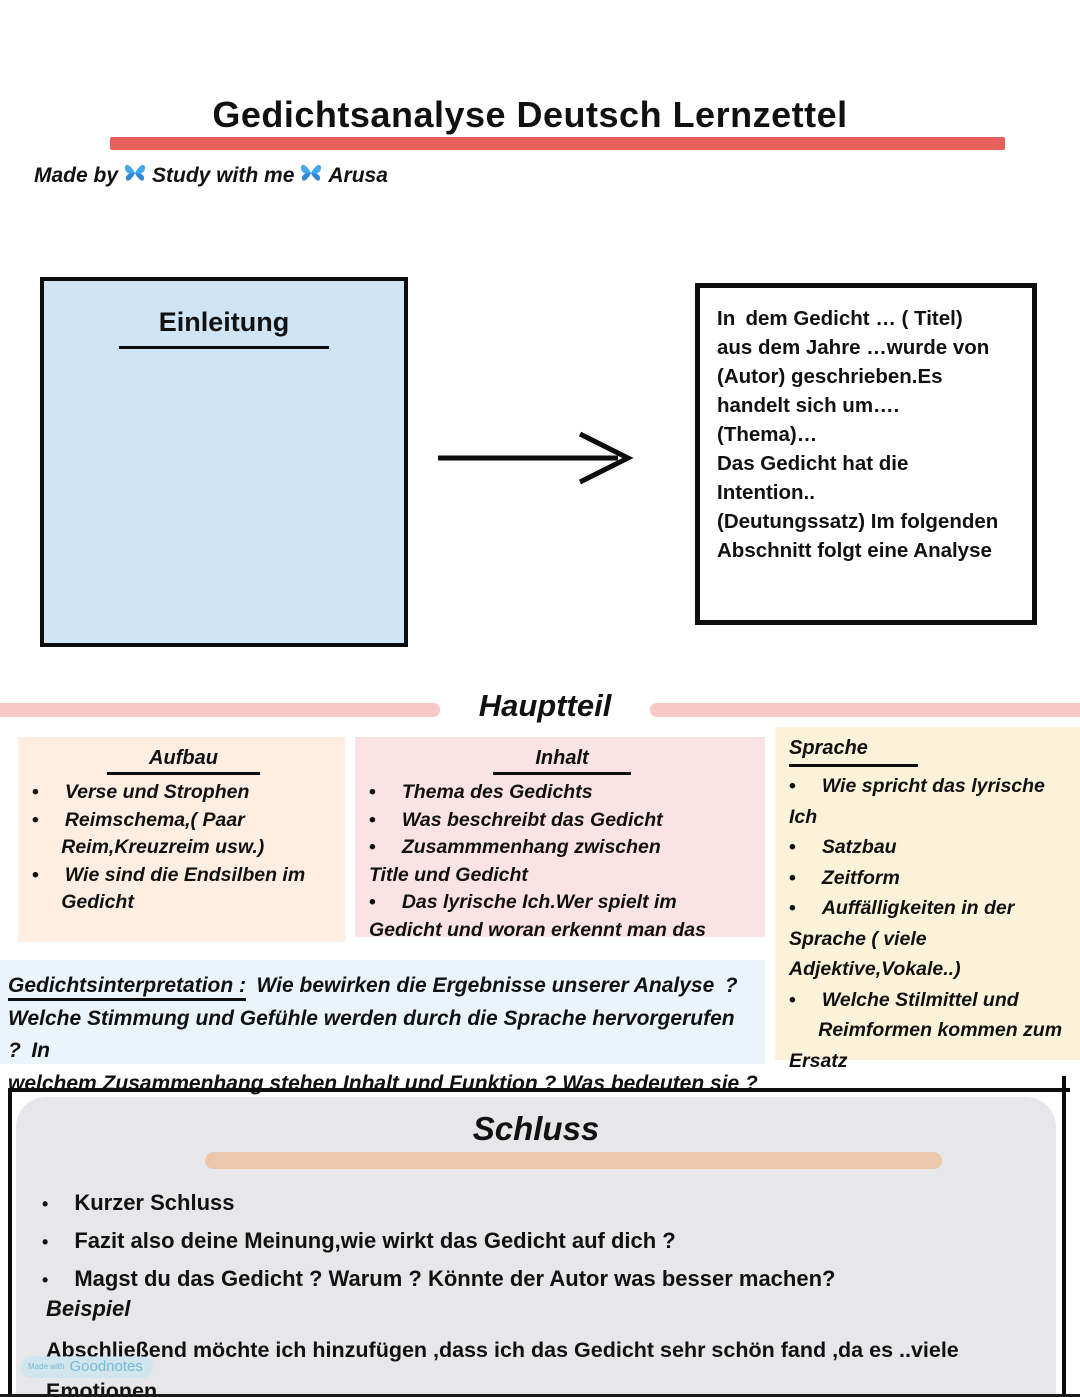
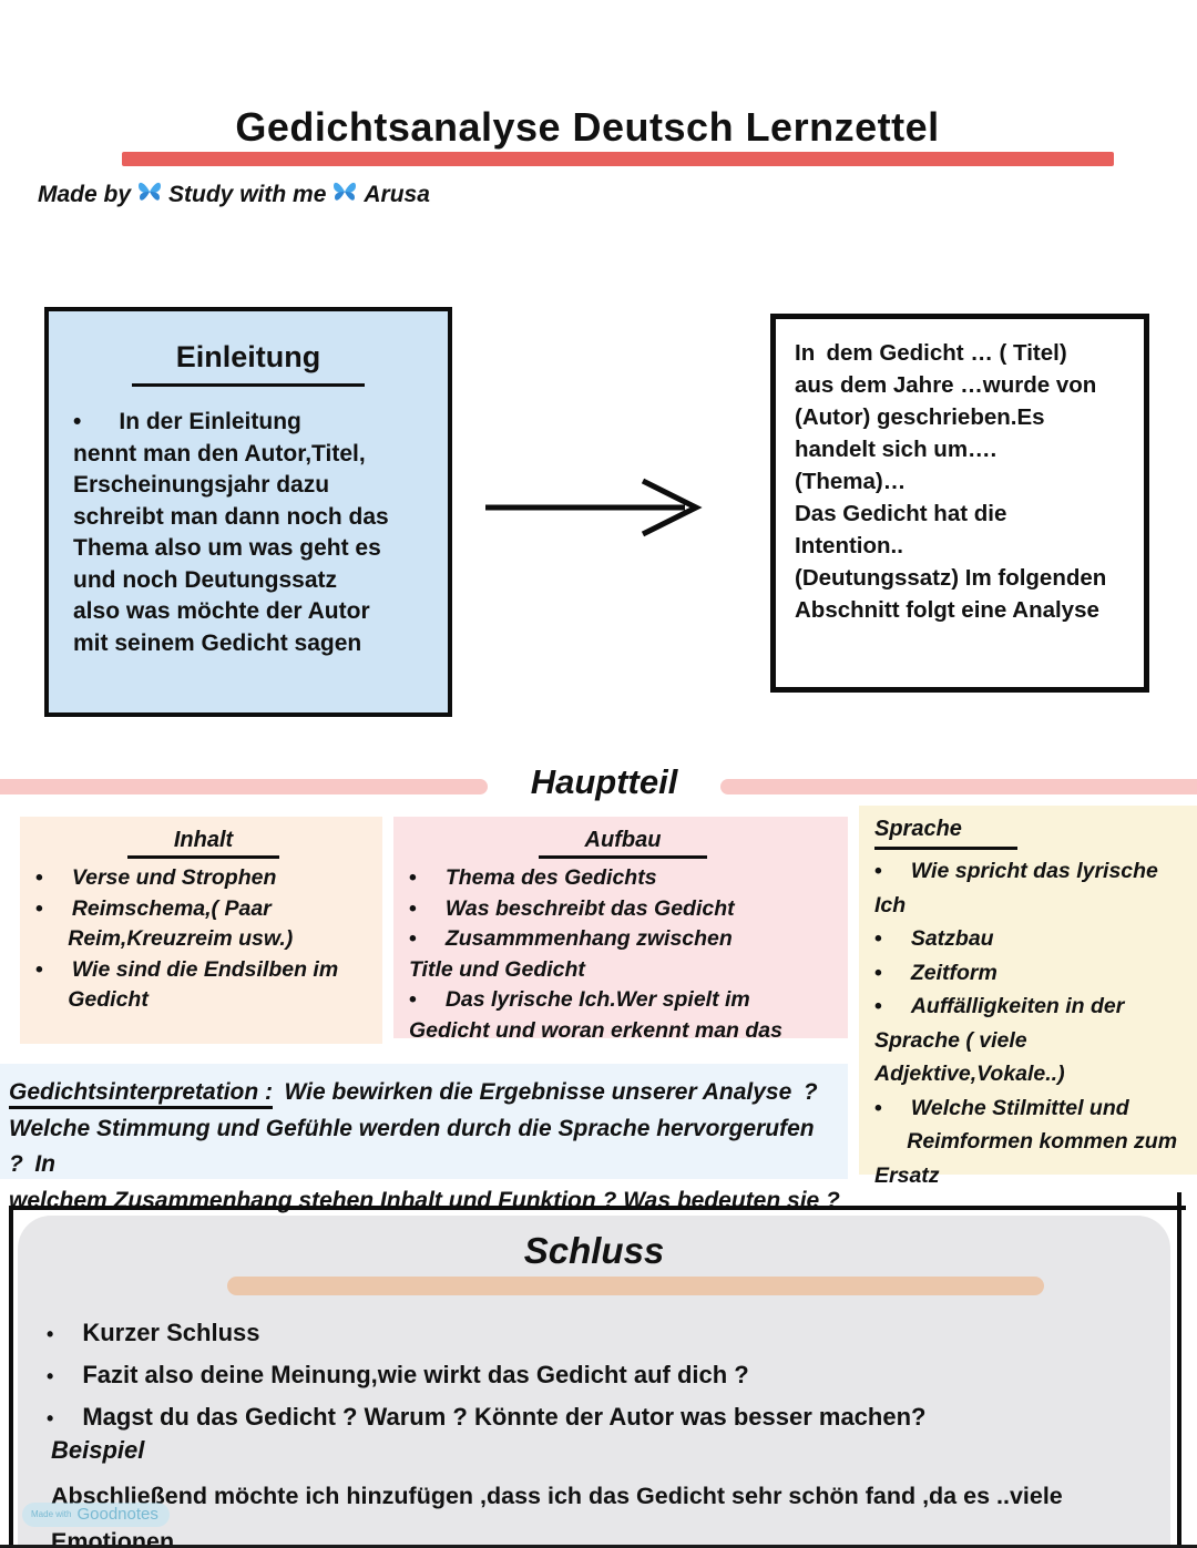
  Gedichtsanalyse Deutsch Lernzettel
  Made by
  Study with me
  Arusa
  Einleitung
+ • In der Einleitung
+ nennt man den Autor,Titel,
+ Erscheinungsjahr dazu
+ schreibt man dann noch das
+ Thema also um was geht es
+ und noch Deutungssatz
+ also was möchte der Autor
+ mit seinem Gedicht sagen
  In dem Gedicht … ( Titel)
  aus dem Jahre …wurde von
  (Autor) geschrieben.Es
  handelt sich um….
  (Thema)…
  Das Gedicht hat die
  Intention..
  (Deutungssatz) Im folgenden
  Abschnitt folgt eine Analyse
  Hauptteil
- Aufbau
+ Inhalt
  • Verse und Strophen
  • Reimschema,( Paar
  Reim,Kreuzreim usw.)
  • Wie sind die Endsilben im
  Gedicht
- Inhalt
+ Aufbau
  • Thema des Gedichts
  • Was beschreibt das Gedicht
  • Zusammmenhang zwischen
  Title und Gedicht
  • Das lyrische Ich.Wer spielt im
  Gedicht und woran erkennt man das
  Sprache
  • Wie spricht das lyrische Ich
  • Satzbau
  • Zeitform
  • Auffälligkeiten in der
  Sprache ( viele
  Adjektive,Vokale..)
  • Welche Stilmittel und
  Reimformen kommen zum
  Ersatz
  Gedichtsinterpretation : Wie bewirken die Ergebnisse unserer Analyse ?
  Welche Stimmung und Gefühle werden durch die Sprache hervorgerufen ? In
  welchem Zusammenhang stehen Inhalt und Funktion ? Was bedeuten sie ?
  Schluss
  • Kurzer Schluss
  • Fazit also deine Meinung,wie wirkt das Gedicht auf dich ?
  • Magst du das Gedicht ? Warum ? Könnte der Autor was besser machen?
  Beispiel
  Abschließend möchte ich hinzufügen ,dass ich das Gedicht sehr schön fand ,da es ..viele Emotionen
  Made with
  Goodnotes
